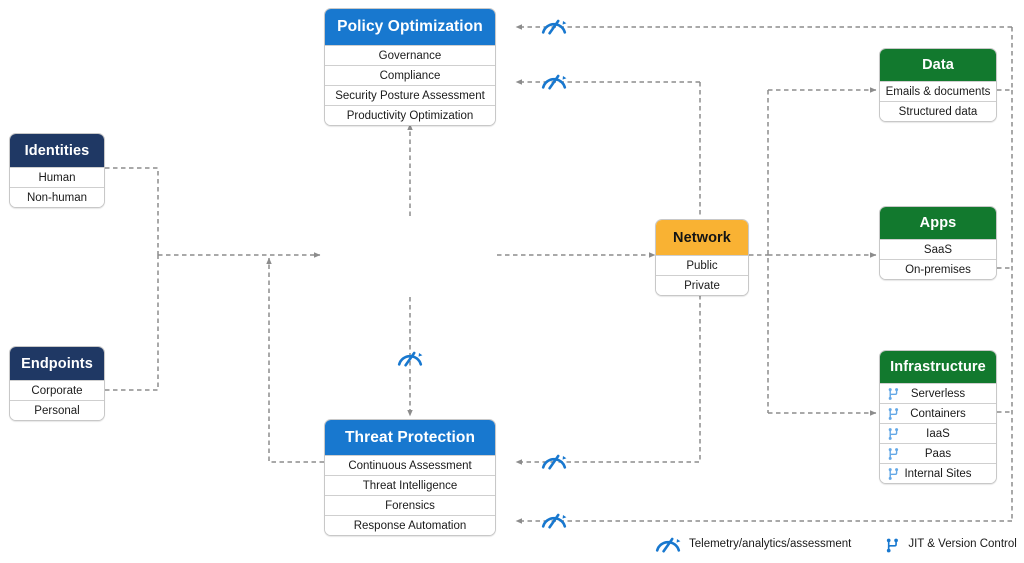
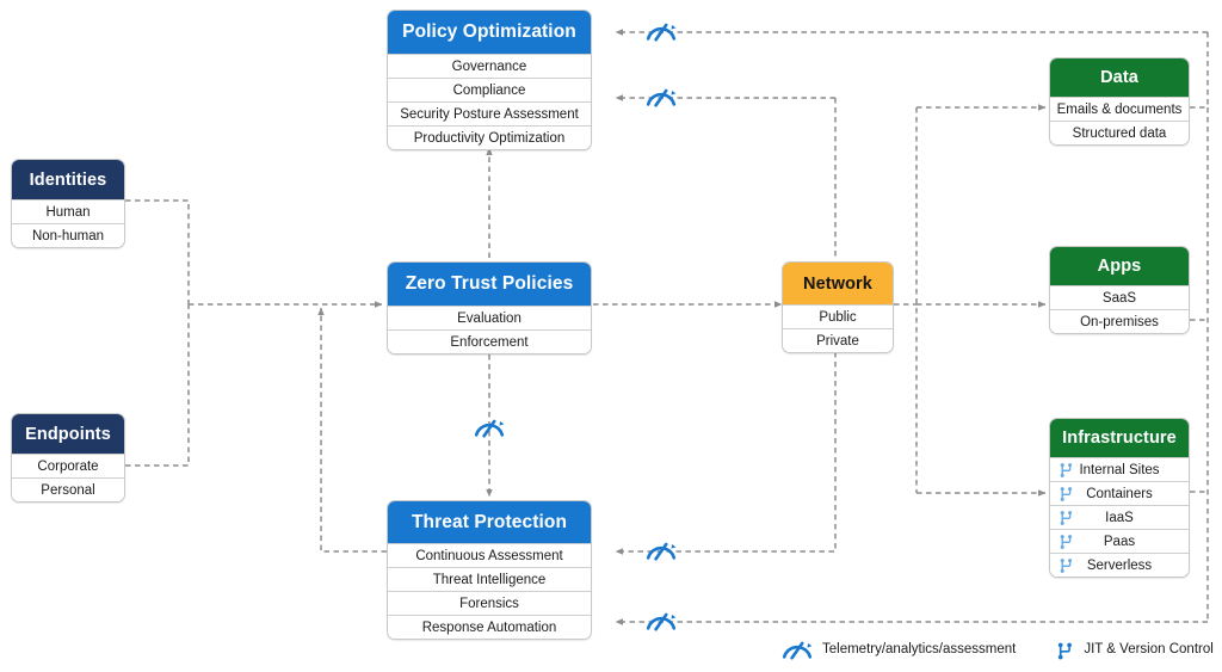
  Policy Optimization
  Governance
  Compliance
  Security Posture Assessment
  Productivity Optimization
  Identities
  Human
  Non-human
  Endpoints
  Corporate
  Personal
+ Zero Trust Policies
+ Evaluation
+ Enforcement
  Threat Protection
  Continuous Assessment
  Threat Intelligence
  Forensics
  Response Automation
  Network
  Public
  Private
  Data
  Emails & documents
  Structured data
  Apps
  SaaS
  On-premises
  Infrastructure
- Serverless
+ Internal Sites
  Containers
  IaaS
  Paas
- Internal Sites
+ Serverless
  Telemetry/analytics/assessment
  JIT & Version Control
